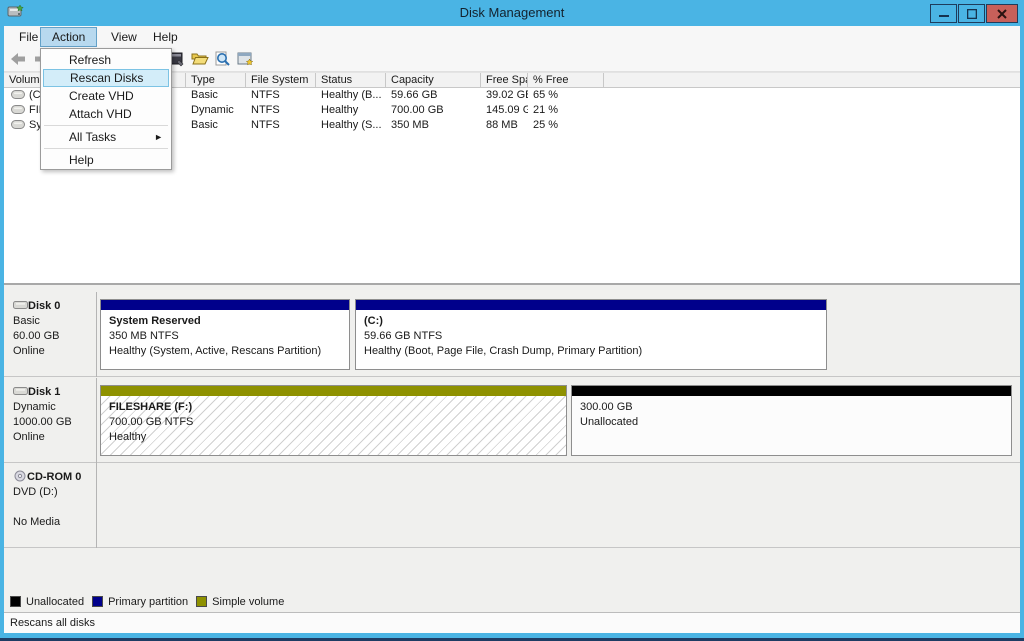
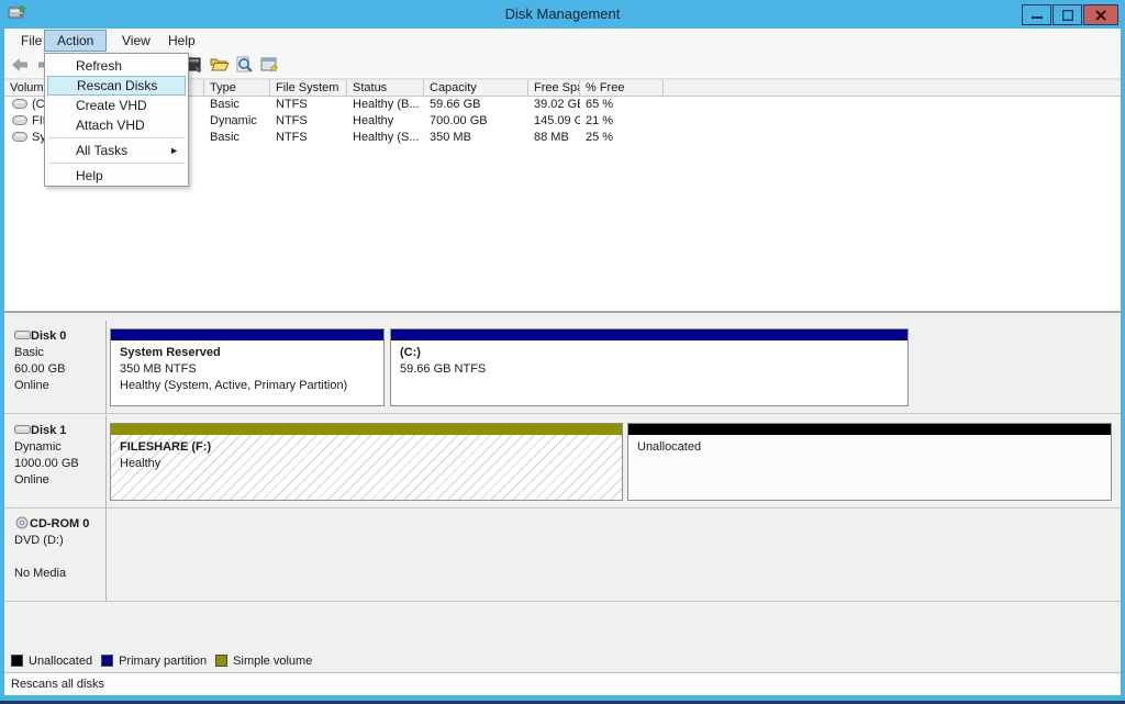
  Disk Management
  File
  Action
  View
  Help
  Volum
  Type
  File System
  Status
  Capacity
  % Free
  Basic
  NTFS
  Healthy (B...
  59.66 GB
  39.02 G
  65 %
  Dynamic
  NTFS
  Healthy
  700.00 GB
  145.09 G
  21 %
  Basic
  NTFS
  Healthy (S...
  350 MB
  88 MB
  25 %
  Disk 0
  Basic
  60.00 GB
  Online
  System Reserved
  350 MB NTFS
- Healthy (System, Active, Rescans Partition)
+ Healthy (System, Active, Primary Partition)
  (C:)
  59.66 GB NTFS
- Healthy (Boot, Page File, Crash Dump, Primary Partition)
  Disk 1
  Dynamic
  1000.00 GB
  Online
  FILESHARE (F:)
- 700.00 GB NTFS
  Healthy
- 300.00 GB
  Unallocated
  CD-ROM 0
  DVD (D:)
  No Media
  Unallocated
  Primary partition
  Simple volume
  Rescans all disks
  Refresh
  Rescan Disks
  Create VHD
  Attach VHD
  All Tasks
  ►
  Help
